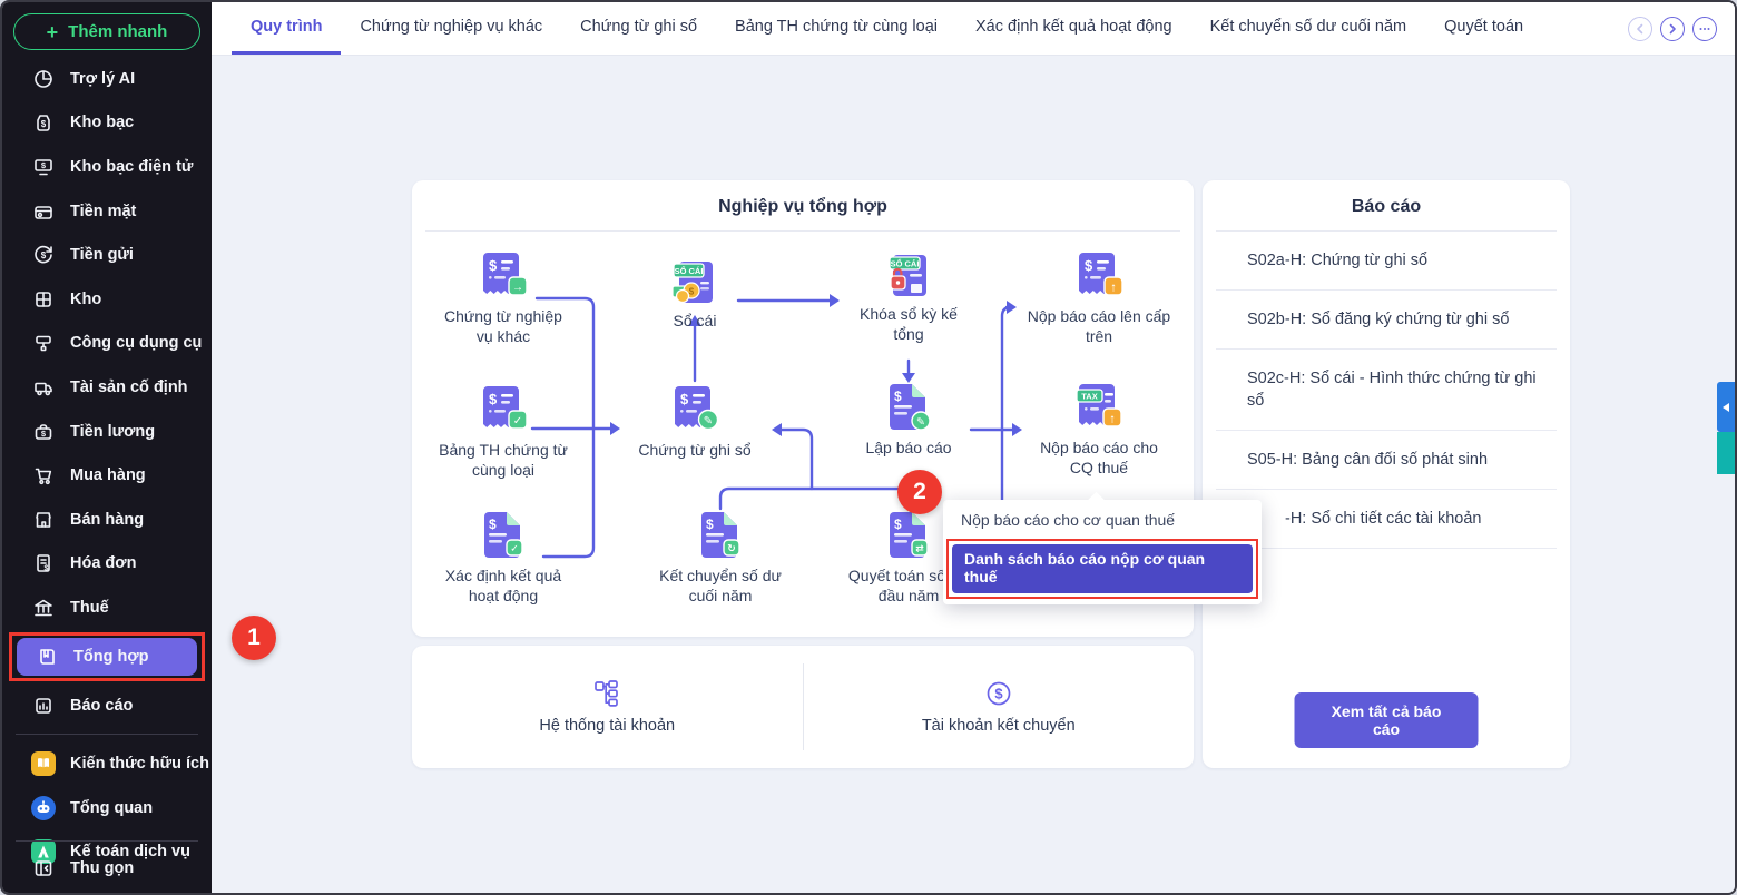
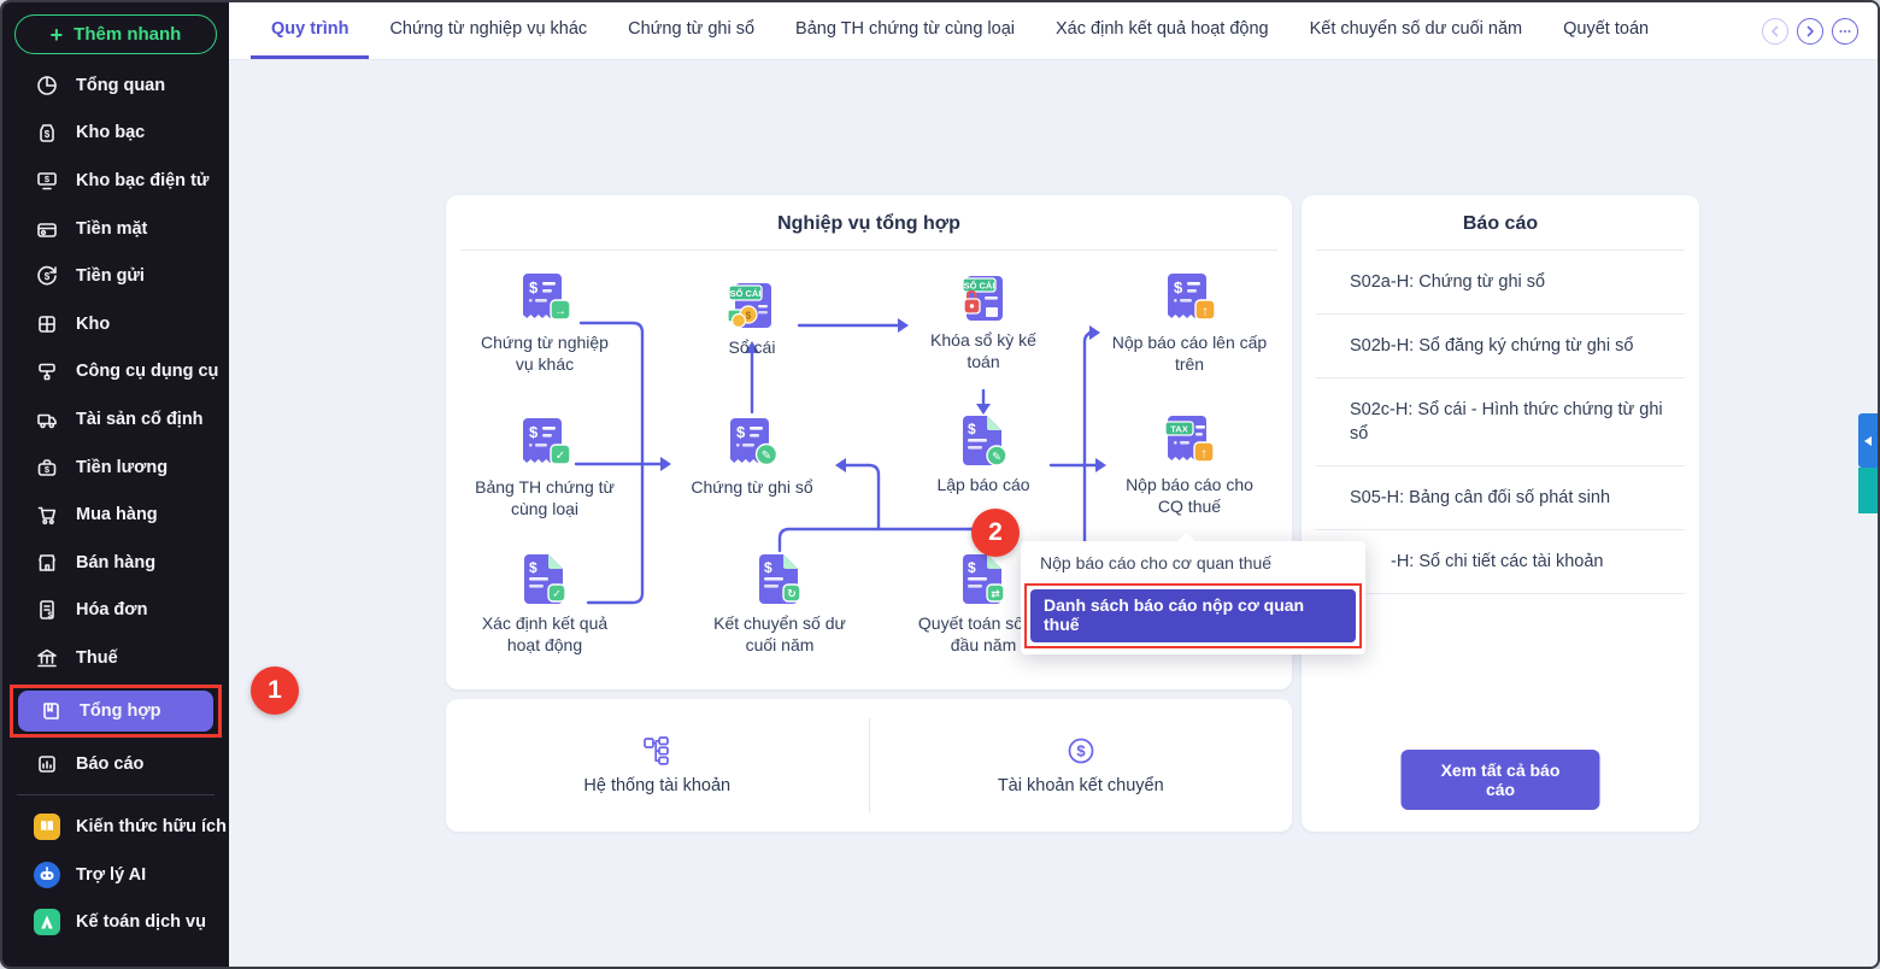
  +
  Thêm nhanh
- Trợ lý AI
+ Tổng quan
  $
  Kho bạc
  $
  Kho bạc điện tử
  Tiền mặt
  $
  Tiền gửi
  Kho
  Công cụ dụng cụ
  Tài sản cố định
  $
  Tiền lương
  Mua hàng
  Bán hàng
  Hóa đơn
  Thuế
  Tổng hợp
  Báo cáo
  Kiến thức hữu ích
- Tổng quan
+ Trợ lý AI
  Kế toán dịch vụ
- Thu gọn
  Quy trình
  Chứng từ nghiệp vụ khác
  Chứng từ ghi sổ
  Bảng TH chứng từ cùng loại
  Xác định kết quả hoạt động
  Kết chuyển số dư cuối năm
  Quyết toán
  Nghiệp vụ tổng hợp
  $
  →
  Chứng từ nghiệp vụ khác
  SỔ CÁI
  $
  Sổ cái
  SỔ CÁI
- Khóa sổ kỳ kế tổng
+ Khóa sổ kỳ kế toán
  $
  ↑
  Nộp báo cáo lên cấp trên
  $
  ✓
  Bảng TH chứng từ cùng loại
  $
  ✎
  Chứng từ ghi sổ
  $
  ✎
  Lập báo cáo
  TAX
  ↑
  Nộp báo cáo cho CQ thuế
  $
  ✓
  Xác định kết quả hoạt động
  $
  ↻
  Kết chuyển số dư cuối năm
  $
  ⇄
  Quyết toán số đầu năm
  Hệ thống tài khoản
  $
  Tài khoản kết chuyển
  Báo cáo
  S02a-H: Chứng từ ghi sổ
  S02b-H: Sổ đăng ký chứng từ ghi sổ
  S02c-H: Sổ cái - Hình thức chứng từ ghi sổ
  S05-H: Bảng cân đối số phát sinh
  -H: Sổ chi tiết các tài khoản
  Xem tất cả báo cáo
  Nộp báo cáo cho cơ quan thuế
  Danh sách báo cáo nộp cơ quan thuế
  1
  2
